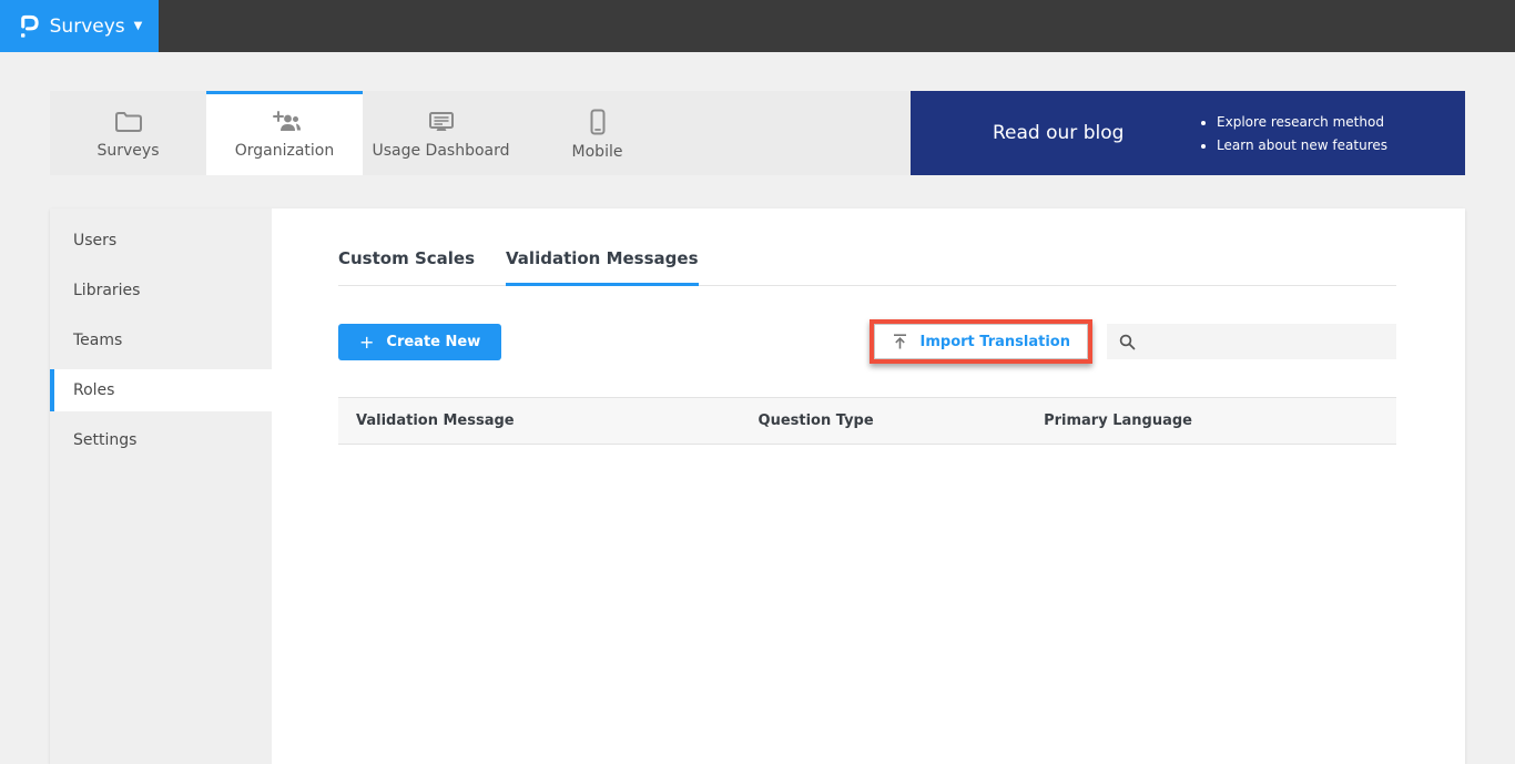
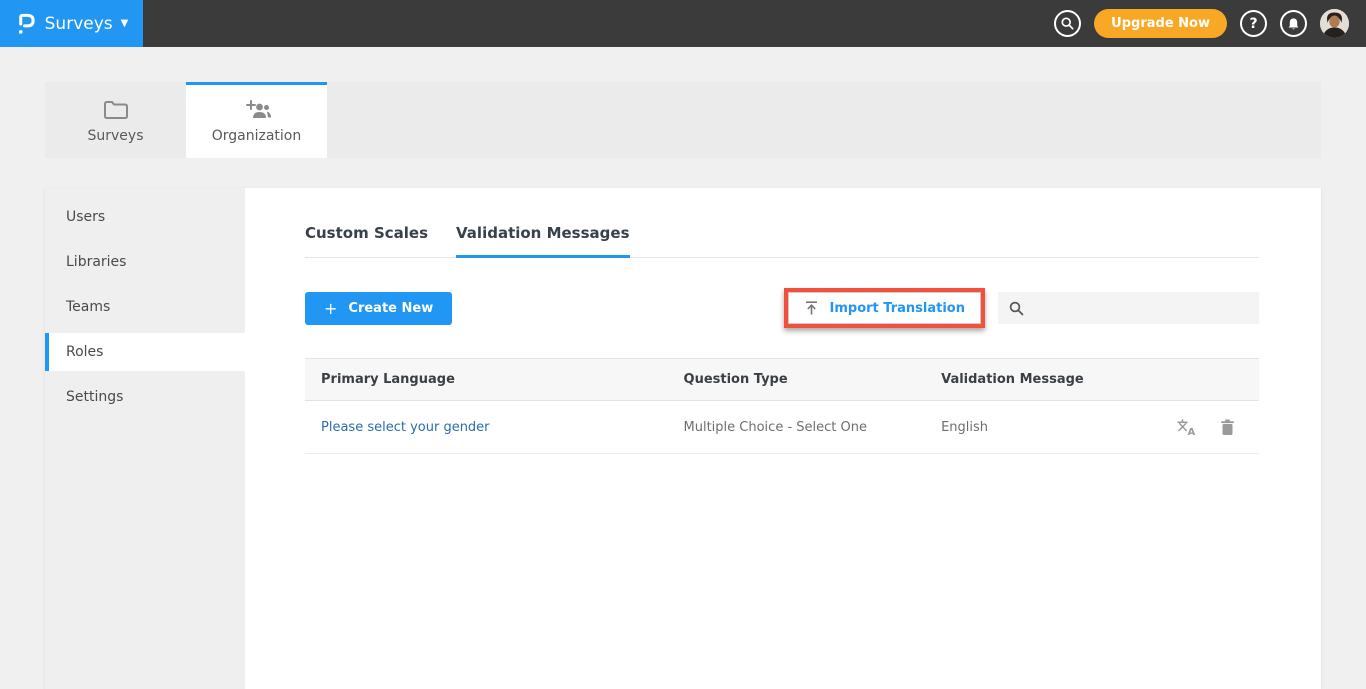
  Surveys
  ▼
+ Upgrade Now
+ ?
  Surveys
  Organization
- Usage Dashboard
- Mobile
- Read our blog
- Explore research method
- Learn about new features
  Users
  Libraries
  Teams
  Roles
  Settings
  Custom Scales
  Validation Messages
  +
  Create New
  Import Translation
- Validation Message
+ Primary Language
  Question Type
- Primary Language
+ Validation Message
+ Please select your gender
+ Multiple Choice - Select One
+ English
+ A
